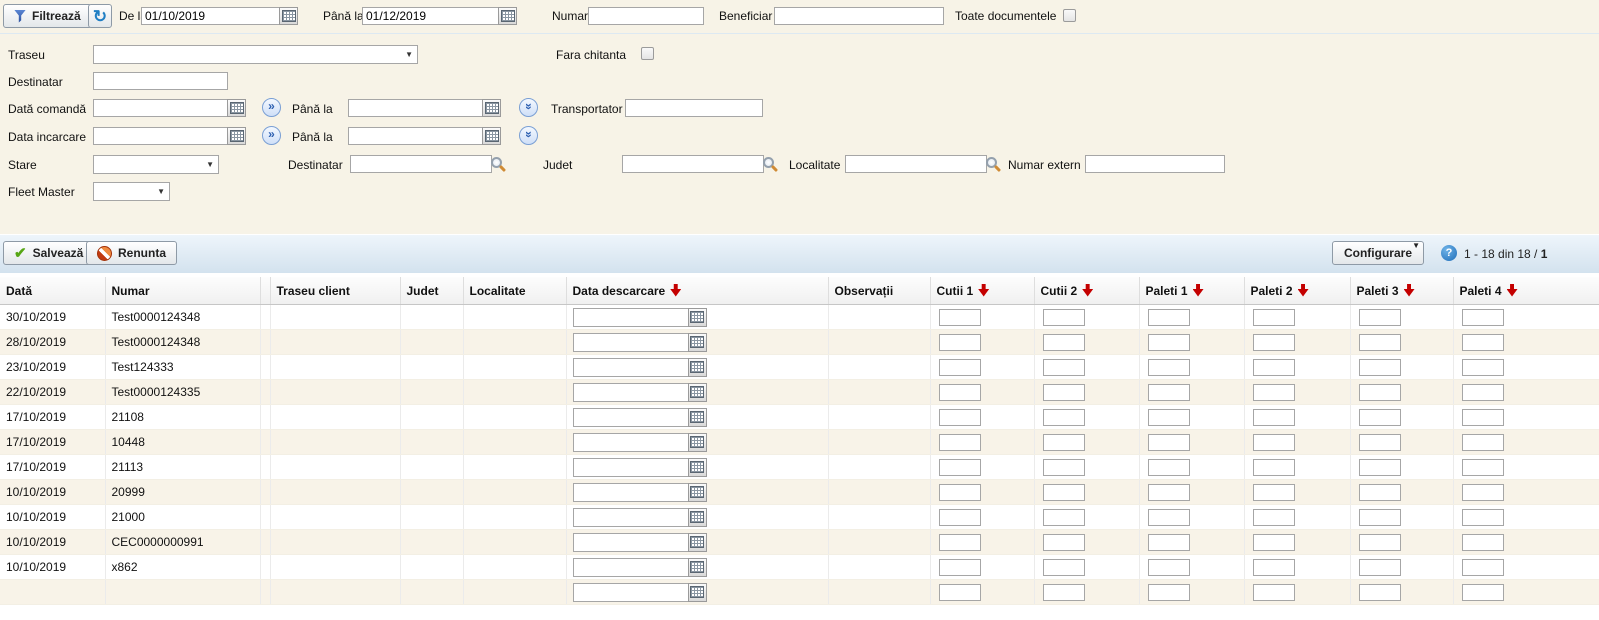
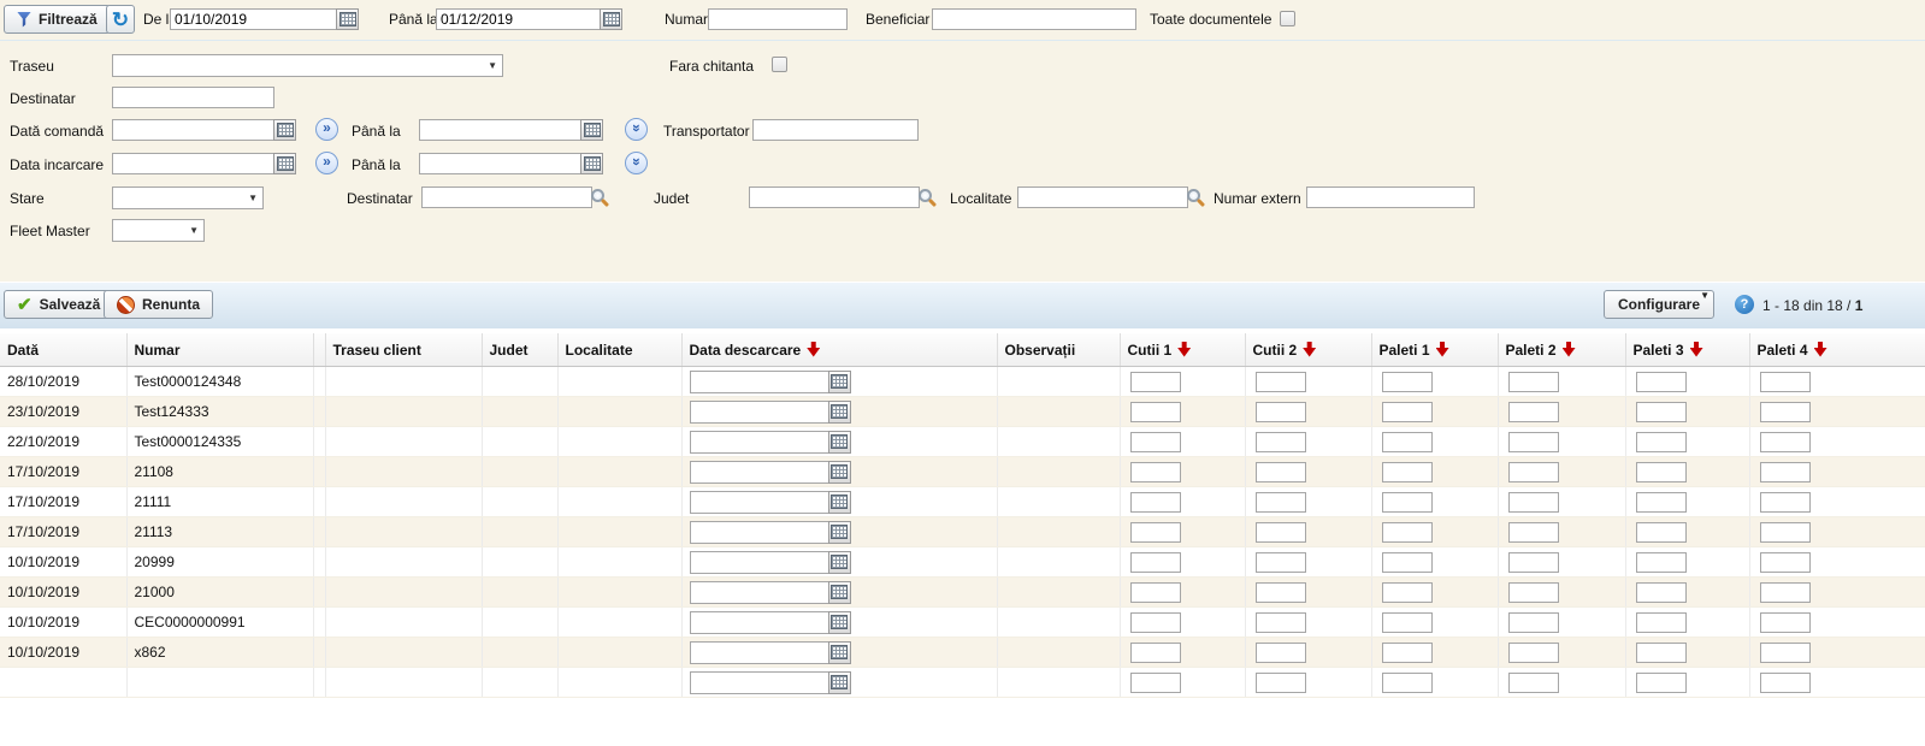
  Filtrează
  ↻
  De l
  01/10/2019
  Până la
  01/12/2019
  Numar
  Beneficiar
  Toate documentele
  Traseu
  ▼
  Fara chitanta
  Destinatar
  Dată comandă
  »
  Până la
  Transportator
  Data incarcare
  »
  Până la
  Stare
  ▼
  Destinatar
  Judet
  Localitate
  Numar extern
  Fleet Master
  ▼
  ✔
  Salvează
  Renunta
  Configurare
  ▼
  ?
  1 - 18 din 18 / 1
  Dată	Numar		Traseu client	Judet	Localitate	Data descarcare	Observații	Cutii 1	Cutii 2	Paleti 1	Paleti 2	Paleti 3	Paleti 4
- 30/10/2019	Test0000124348
  28/10/2019	Test0000124348
  23/10/2019	Test124333
  22/10/2019	Test0000124335
  17/10/2019	21108
- 17/10/2019	10448
+ 17/10/2019	21111
  17/10/2019	21113
  10/10/2019	20999
  10/10/2019	21000
  10/10/2019	CEC0000000991
  10/10/2019	x862
